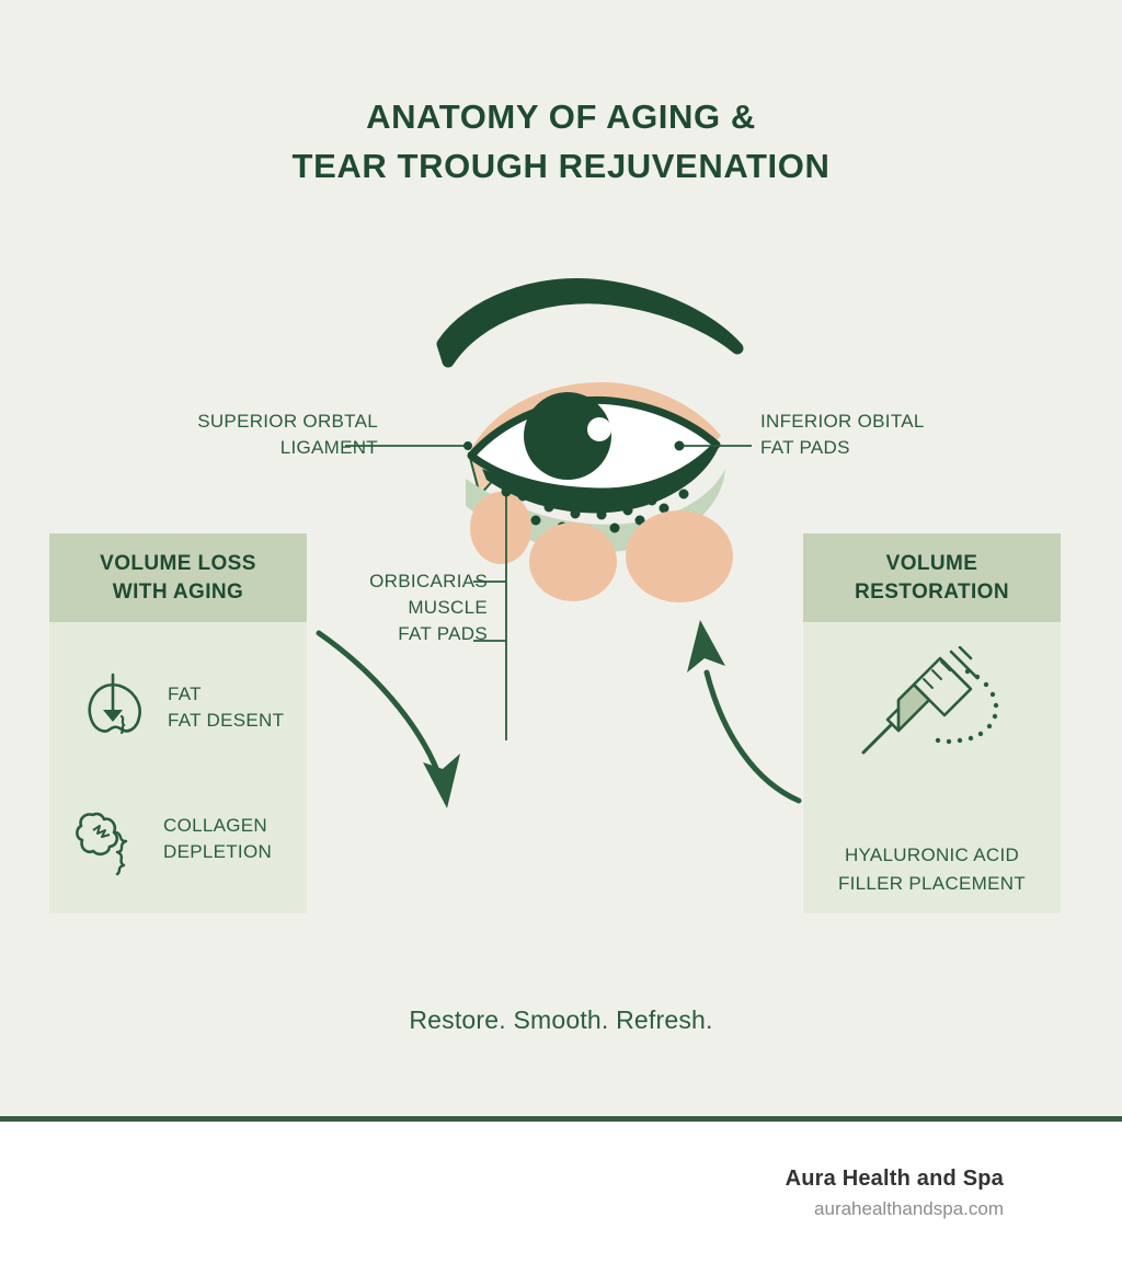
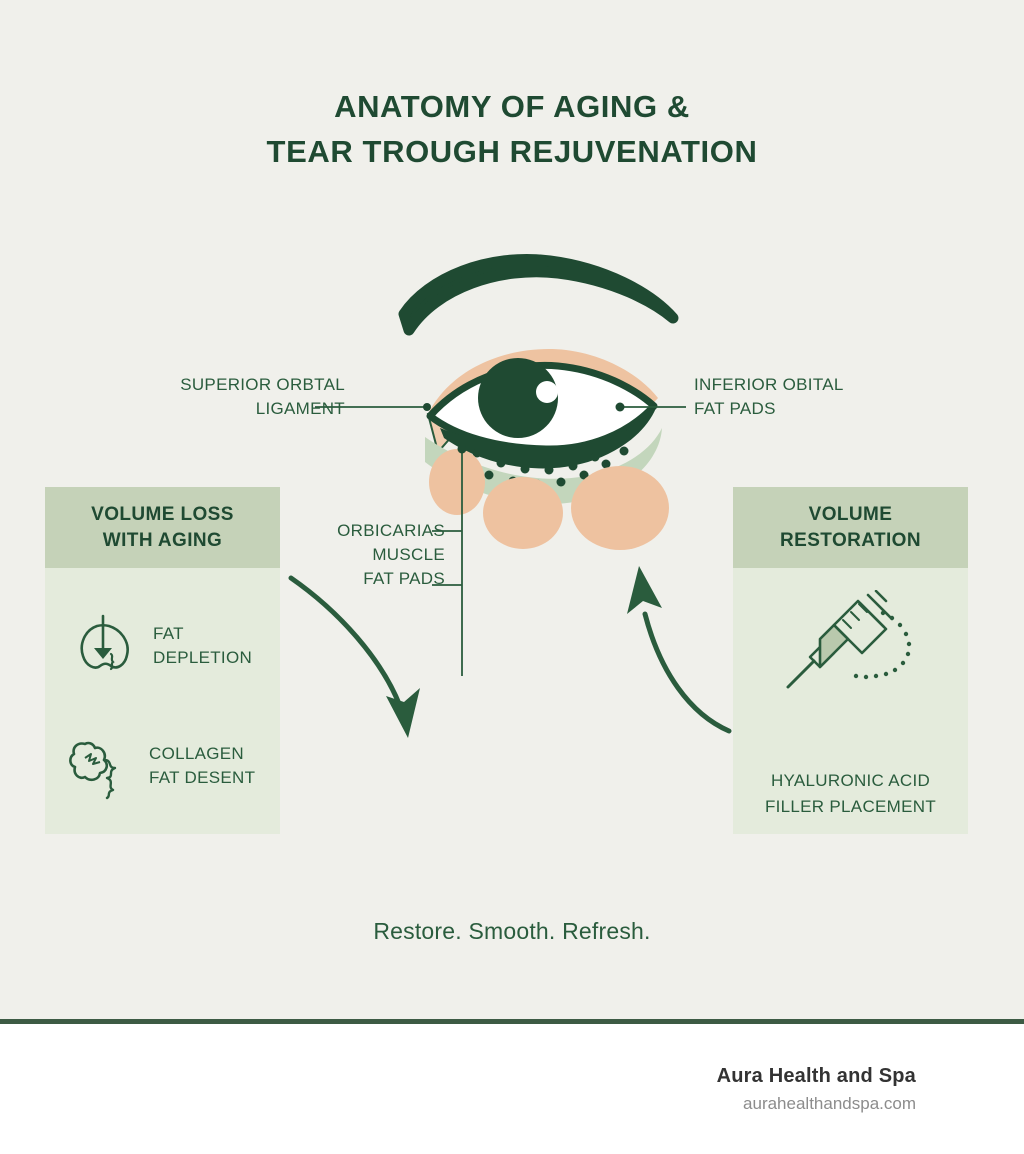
  ANATOMY OF AGING &
  TEAR TROUGH REJUVENATION
  SUPERIOR ORBTAL
  LIGAMENT
  INFERIOR OBITAL
  FAT PADS
  ORBICARIAS
  MUSCLE
  FAT PADS
  VOLUME LOSS
  WITH AGING
  FAT
- FAT DESENT
+ DEPLETION
  COLLAGEN
- DEPLETION
+ FAT DESENT
  VOLUME
  RESTORATION
  HYALURONIC ACID
  FILLER PLACEMENT
  Restore. Smooth. Refresh.
  Aura Health and Spa
  aurahealthandspa.com
